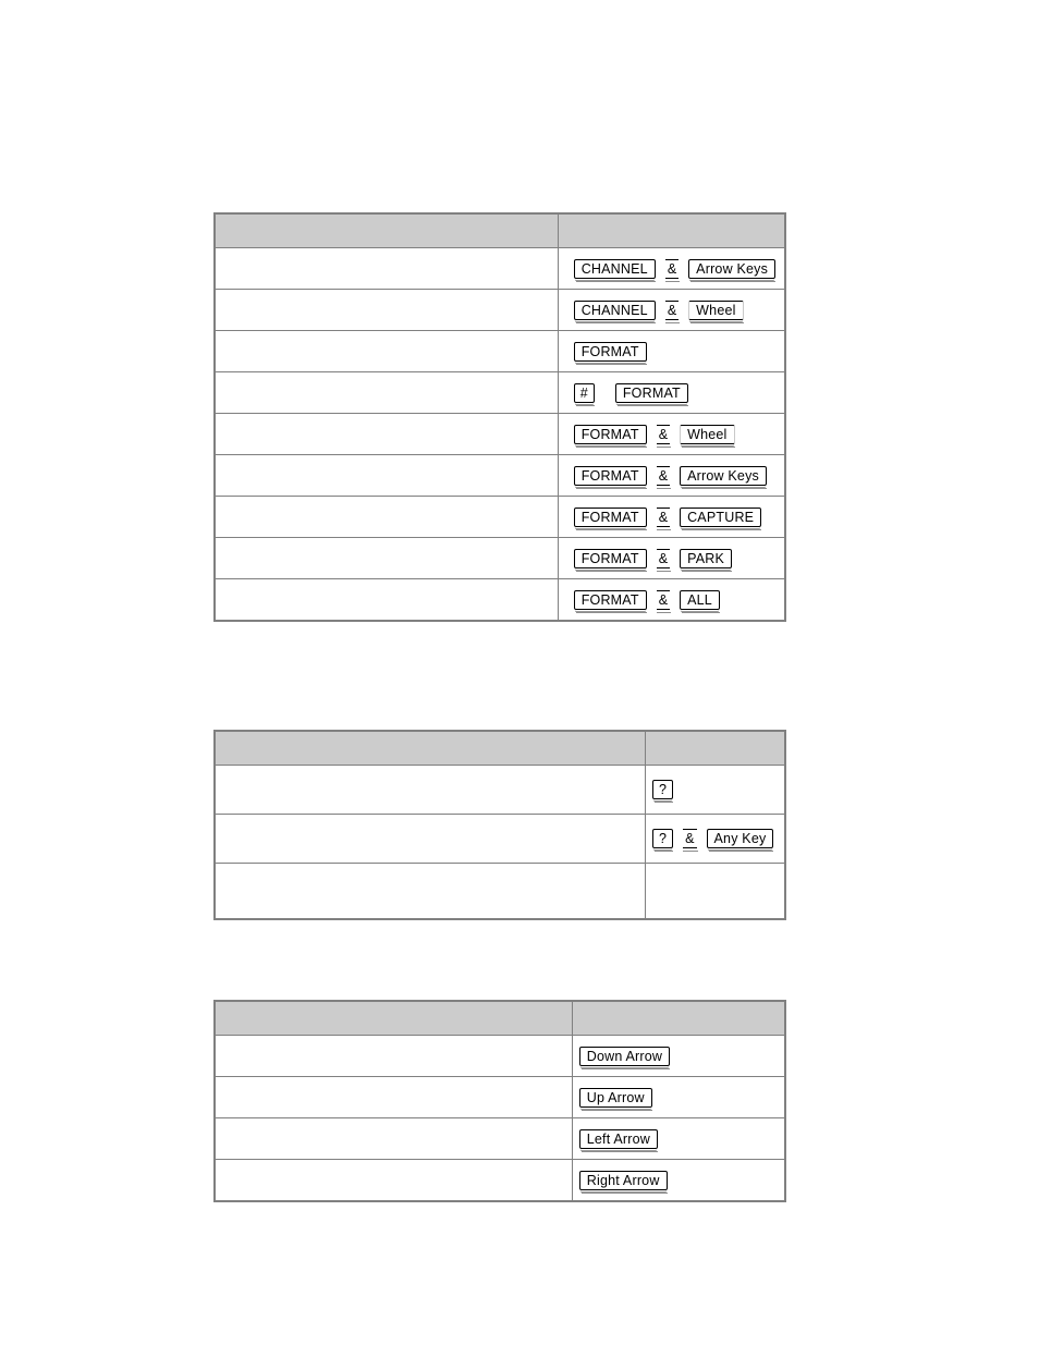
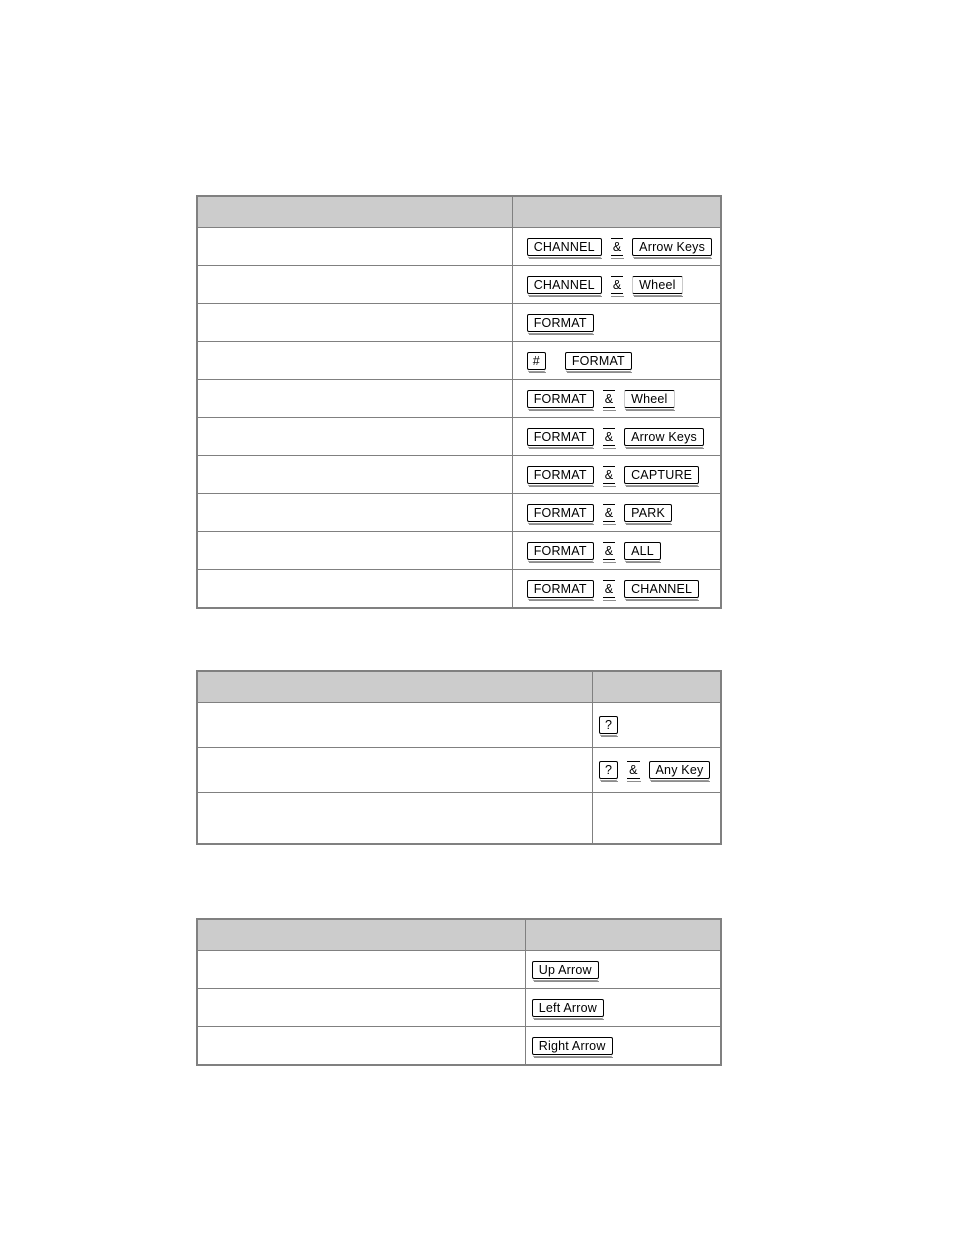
  	CHANNEL & Arrow Keys
  	CHANNEL & Wheel
  	FORMAT
  	# FORMAT
  	FORMAT & Wheel
  	FORMAT & Arrow Keys
  	FORMAT & CAPTURE
  	FORMAT & PARK
  	FORMAT & ALL
+ 	FORMAT & CHANNEL
  	?
  	? & Any Key
- 	Down Arrow
  	Up Arrow
  	Left Arrow
  	Right Arrow
